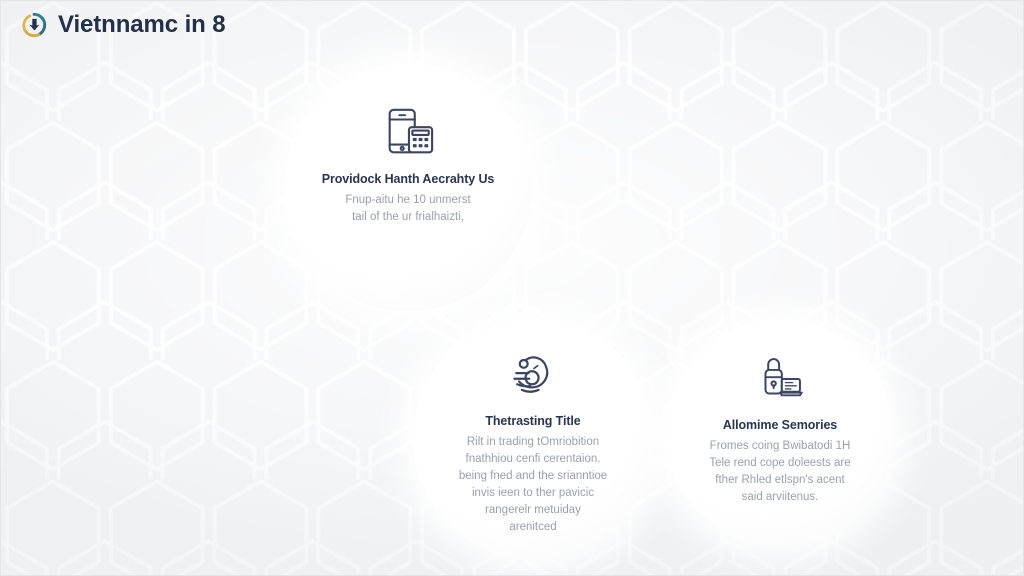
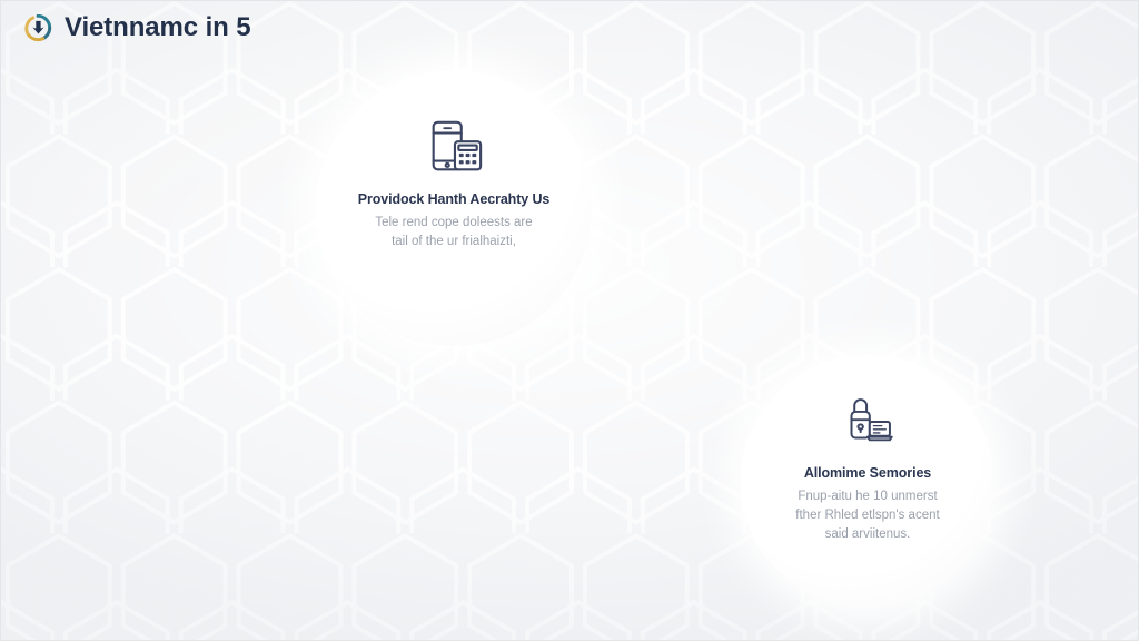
- Vietnnamc in 8
+ Vietnnamc in 5
  Providock Hanth Aecrahty Us
- Fnup-aitu he 10 unmerst
+ Tele rend cope doleests are
  tail of the ur frialhaizti,
- Thetrasting Title
- Rilt in trading tOmriobition
- fnathhiou cenfi cerentaion.
- being fned and the srianntioe
- invis ieen to ther pavicic
- rangerelr metuiday
- arenitced
  Allomime Semories
- Fromes coing Bwibatodi 1H
- Tele rend cope doleests are
+ Fnup-aitu he 10 unmerst
  fther Rhled etlspn's acent
  said arviitenus.
